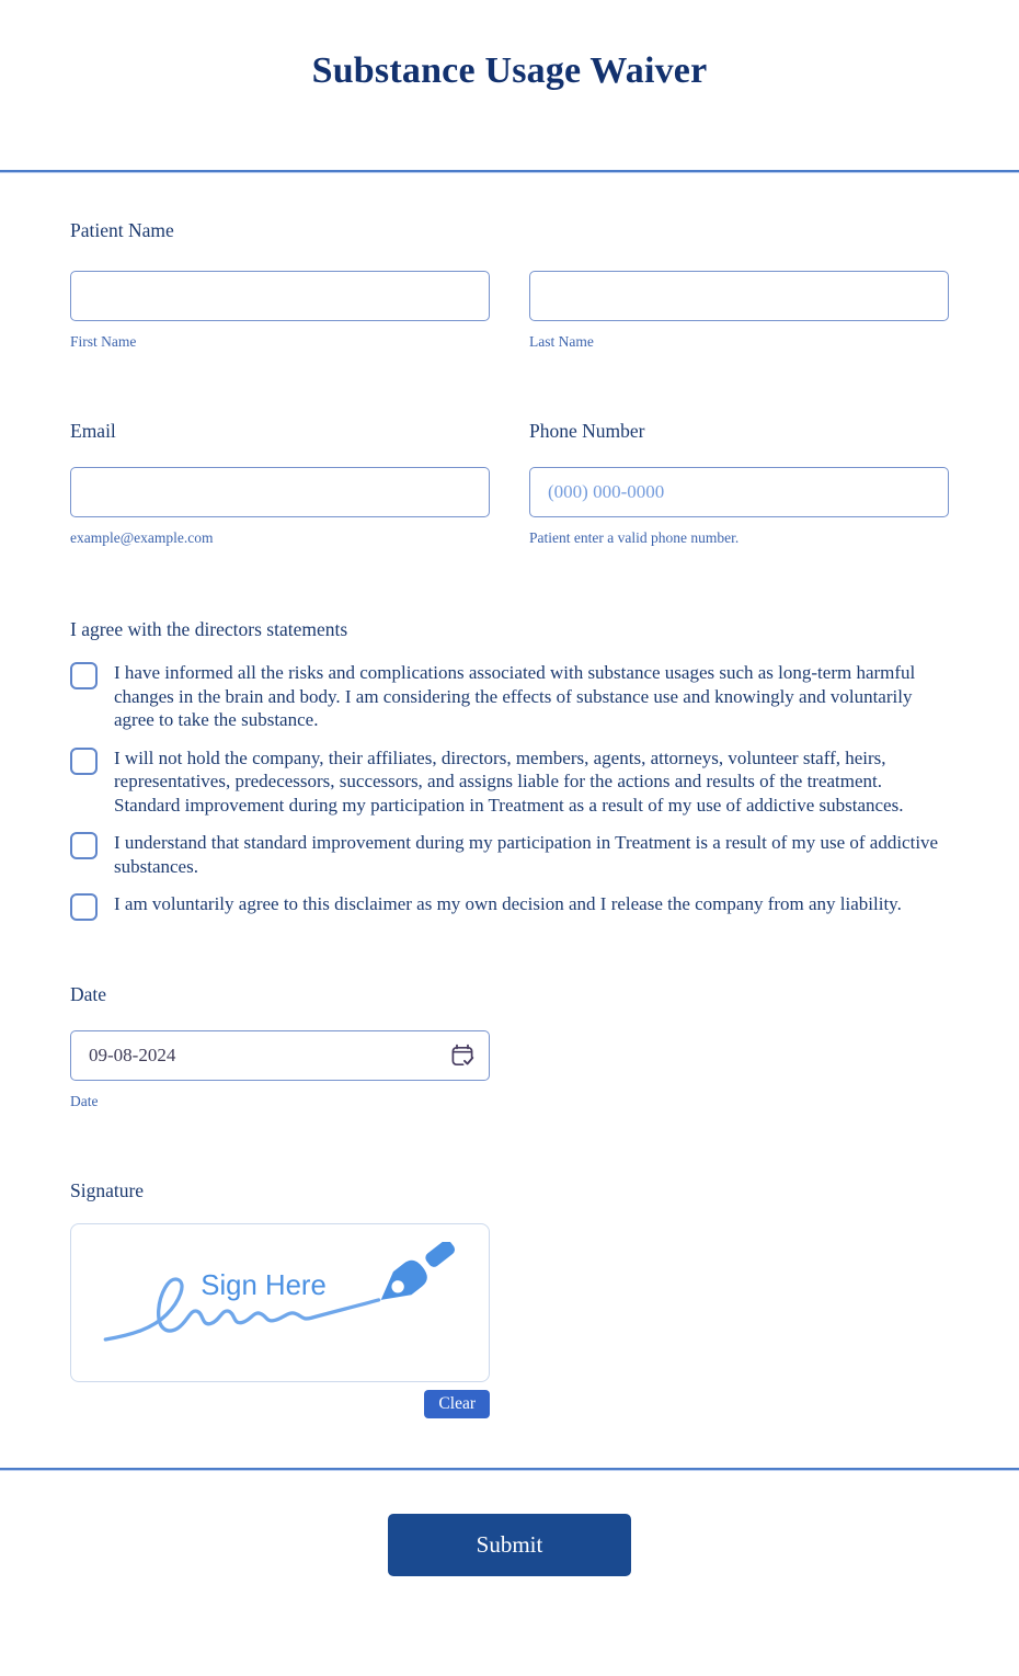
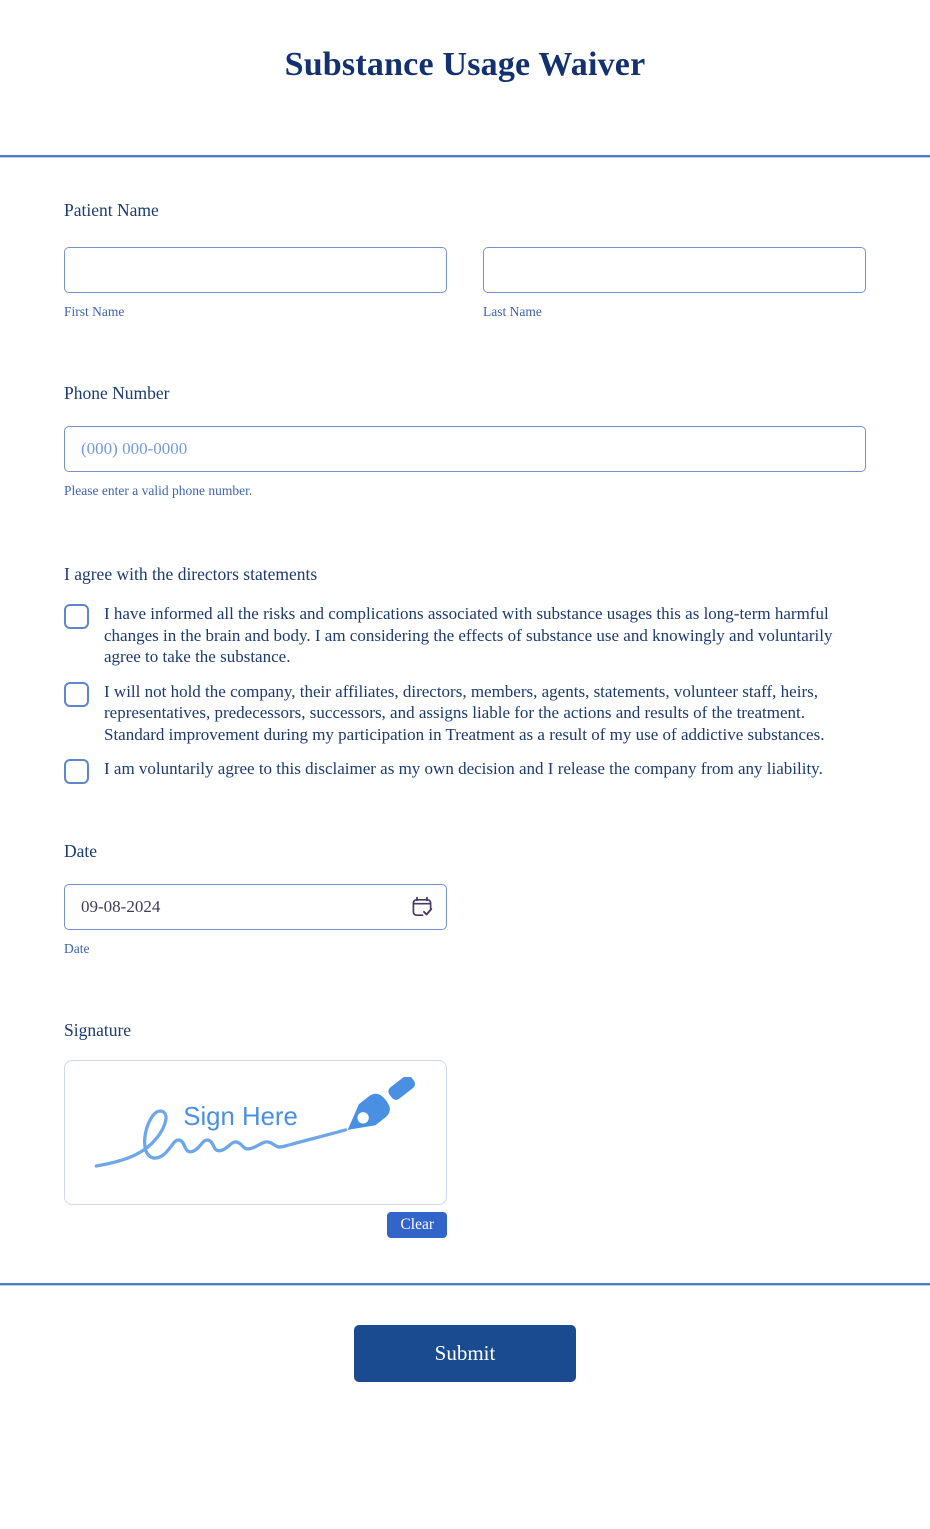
  Substance Usage Waiver
  Patient Name
  First Name
  Last Name
- Email
- example@example.com
  Phone Number
  (000) 000-0000
- Patient enter a valid phone number.
+ Please enter a valid phone number.
  I agree with the directors statements
- I have informed all the risks and complications associated with substance usages such as long-term harmful changes in the brain and body. I am considering the effects of substance use and knowingly and voluntarily agree to take the substance.
+ I have informed all the risks and complications associated with substance usages this as long-term harmful changes in the brain and body. I am considering the effects of substance use and knowingly and voluntarily agree to take the substance.
- I will not hold the company, their affiliates, directors, members, agents, attorneys, volunteer staff, heirs, representatives, predecessors, successors, and assigns liable for the actions and results of the treatment. Standard improvement during my participation in Treatment as a result of my use of addictive substances.
+ I will not hold the company, their affiliates, directors, members, agents, statements, volunteer staff, heirs, representatives, predecessors, successors, and assigns liable for the actions and results of the treatment. Standard improvement during my participation in Treatment as a result of my use of addictive substances.
- I understand that standard improvement during my participation in Treatment is a result of my use of addictive substances.
  I am voluntarily agree to this disclaimer as my own decision and I release the company from any liability.
  Date
  09-08-2024
  Date
  Signature
  Sign Here
  Clear
  Submit
